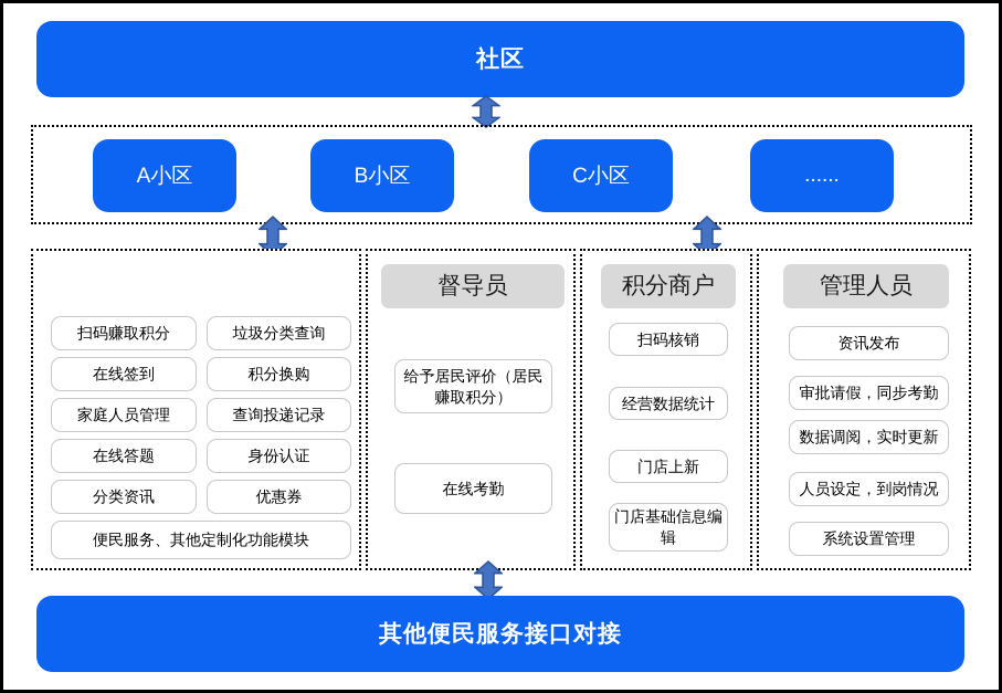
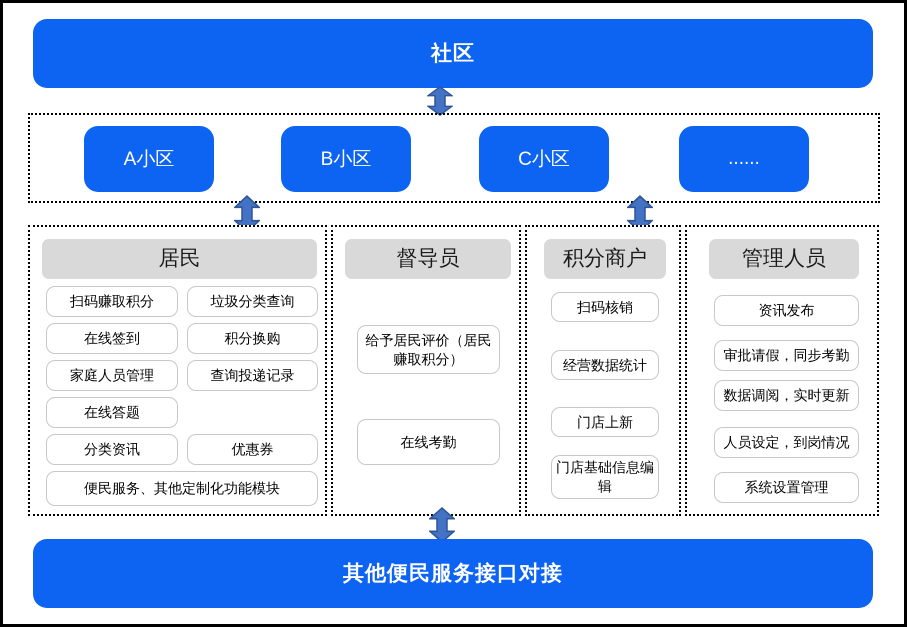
  社区
  A小区
  B小区
  C小区
  ......
+ 居民
  扫码赚取积分
  垃圾分类查询
  在线签到
  积分换购
  家庭人员管理
  查询投递记录
  在线答题
- 身份认证
  分类资讯
  优惠券
  便民服务、其他定制化功能模块
  督导员
  给予居民评价（居民赚取积分）
  在线考勤
  积分商户
  扫码核销
  经营数据统计
  门店上新
  门店基础信息编辑
  管理人员
  资讯发布
  审批请假，同步考勤
  数据调阅，实时更新
  人员设定，到岗情况
  系统设置管理
  其他便民服务接口对接
